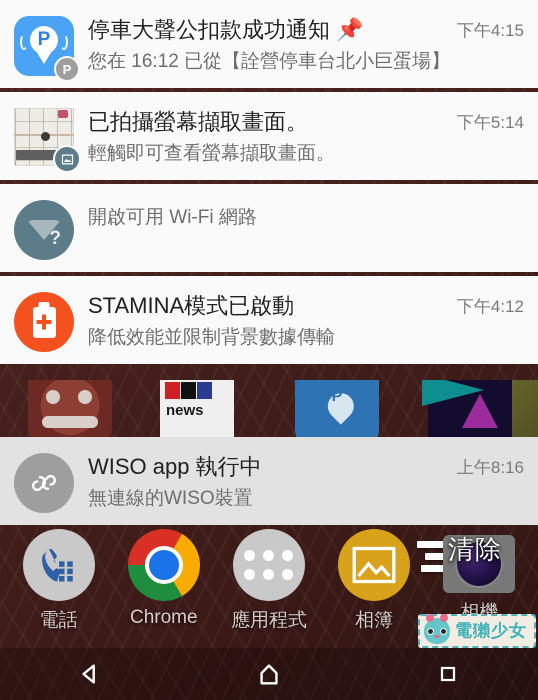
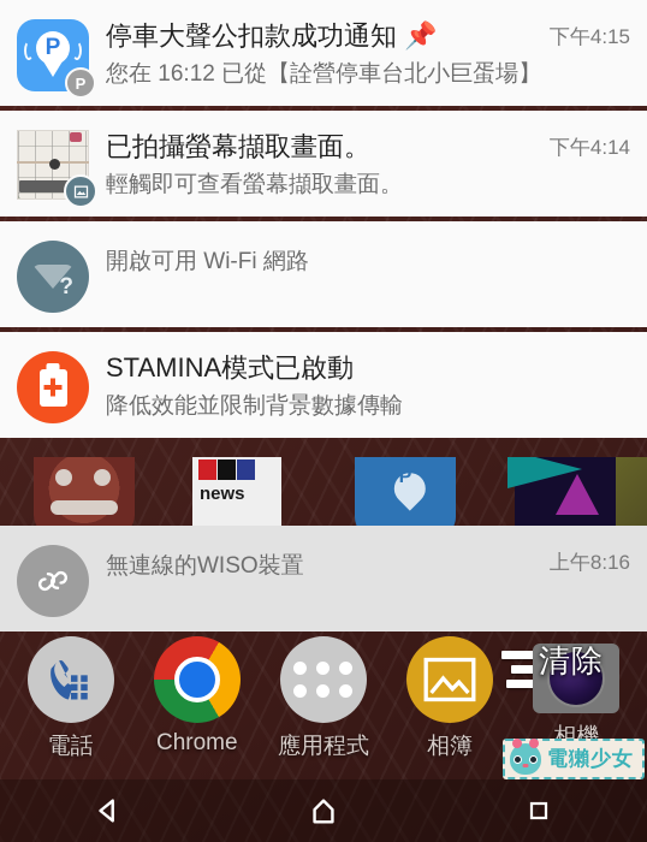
  news
  P
  P
  P
  停車大聲公扣款成功通知
  📌
  您在 16:12 已從【詮營停車台北小巨蛋場】
  下午4:15
  已拍攝螢幕擷取畫面。
  輕觸即可查看螢幕擷取畫面。
- 下午5:14
+ 下午4:14
  ?
  開啟可用 Wi-Fi 網路
  STAMINA模式已啟動
  降低效能並限制背景數據傳輸
- 下午4:12
- WISO app 執行中
  無連線的WISO裝置
  上午8:16
  電話
  Chrome
  應用程式
  相簿
  相機
  清除
  電獺少女
